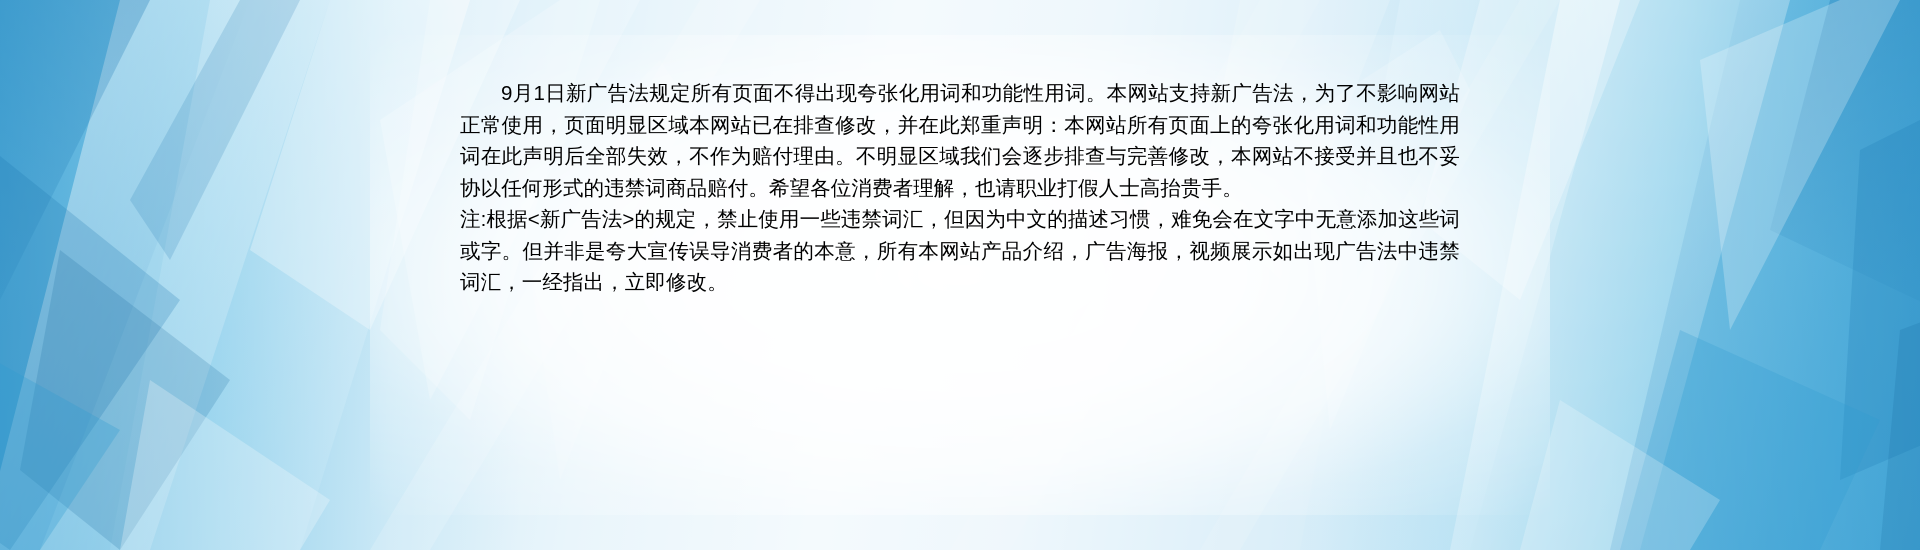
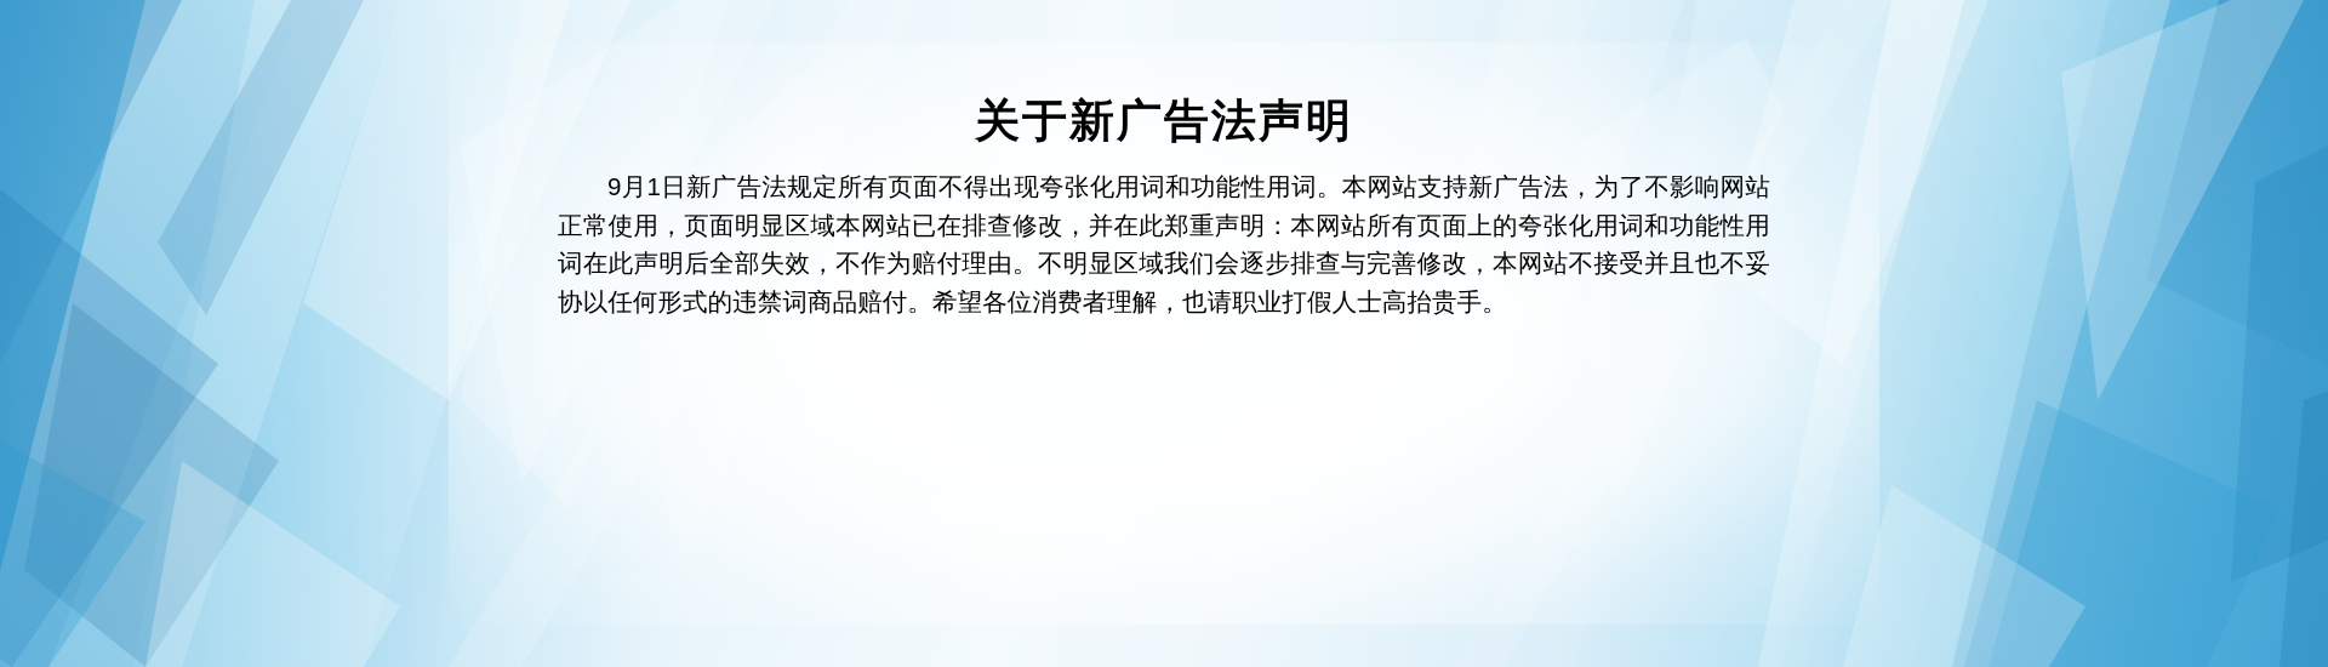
+ 关于新广告法声明
  9月1日新广告法规定所有页面不得出现夸张化用词和功能性用词。本网站支持新广告法，为了不影响网站正常使用，页面明显区域本网站已在排查修改，并在此郑重声明：本网站所有页面上的夸张化用词和功能性用词在此声明后全部失效，不作为赔付理由。不明显区域我们会逐步排查与完善修改，本网站不接受并且也不妥协以任何形式的违禁词商品赔付。希望各位消费者理解，也请职业打假人士高抬贵手。
- 注:根据<新广告法>的规定，禁止使用一些违禁词汇，但因为中文的描述习惯，难免会在文字中无意添加这些词或字。但并非是夸大宣传误导消费者的本意，所有本网站产品介绍，广告海报，视频展示如出现广告法中违禁词汇，一经指出，立即修改。
